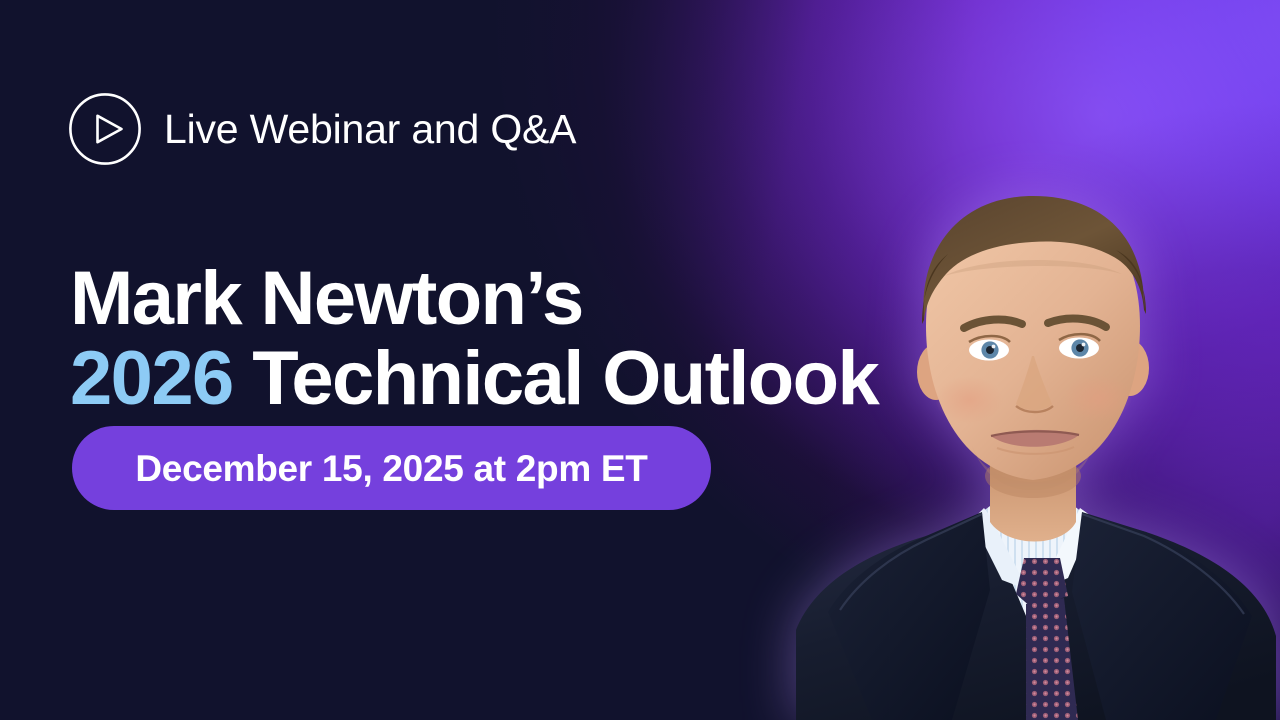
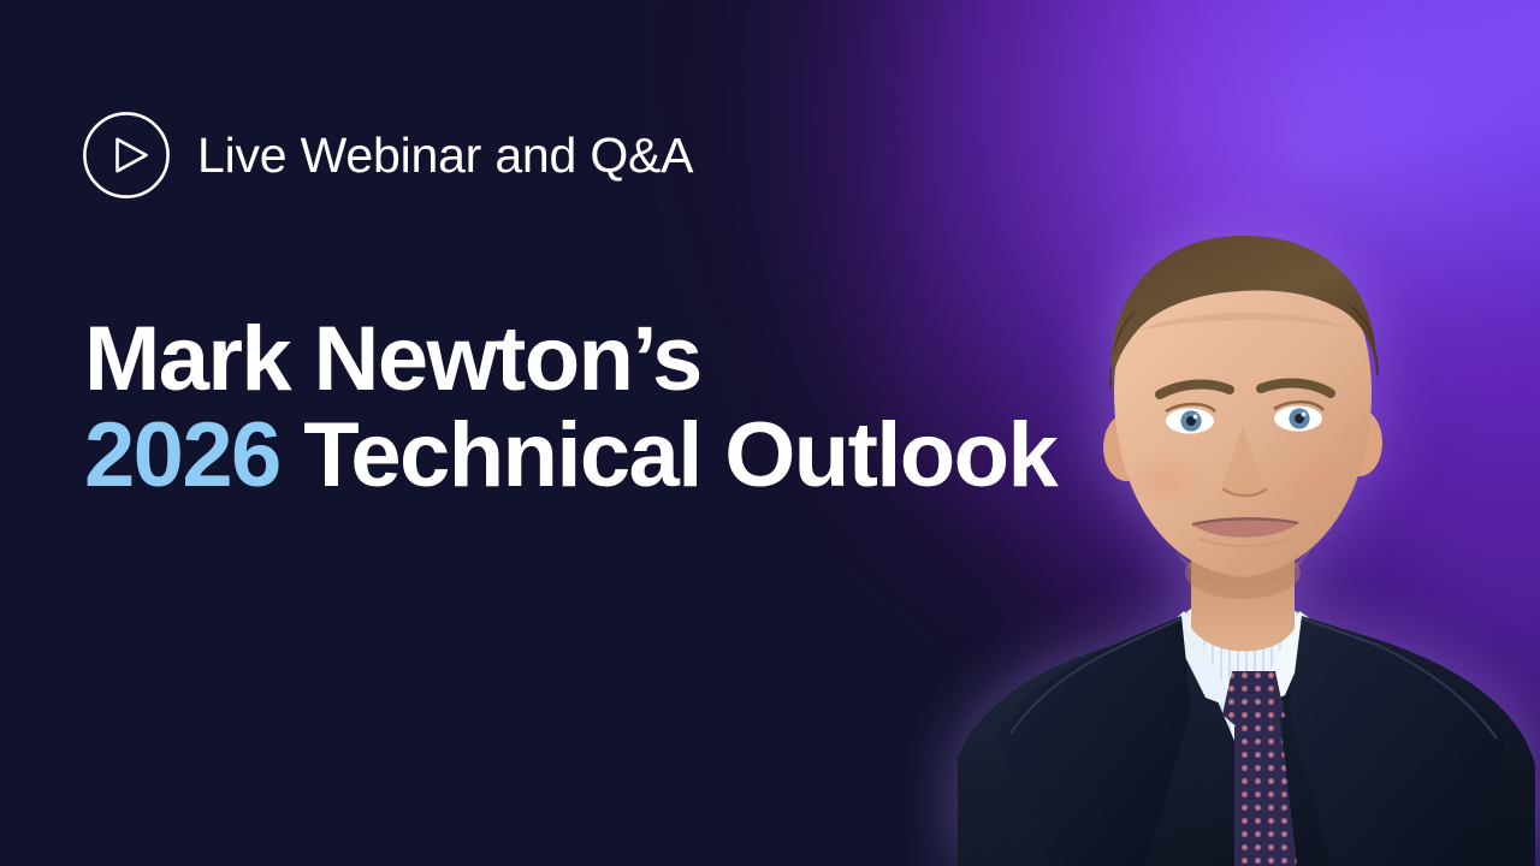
  Live Webinar and Q&A
  Mark Newton’s
  2026 Technical Outlook
- December 15, 2025 at 2pm ET
